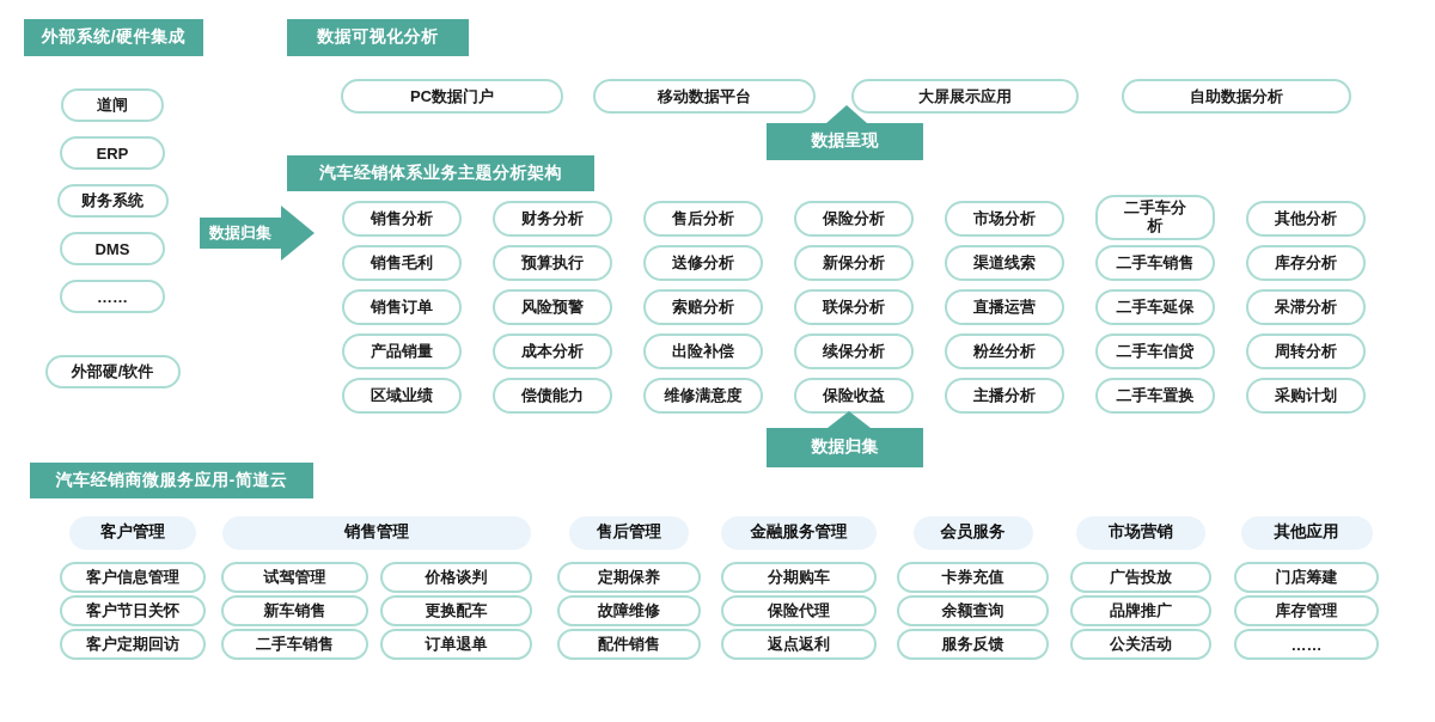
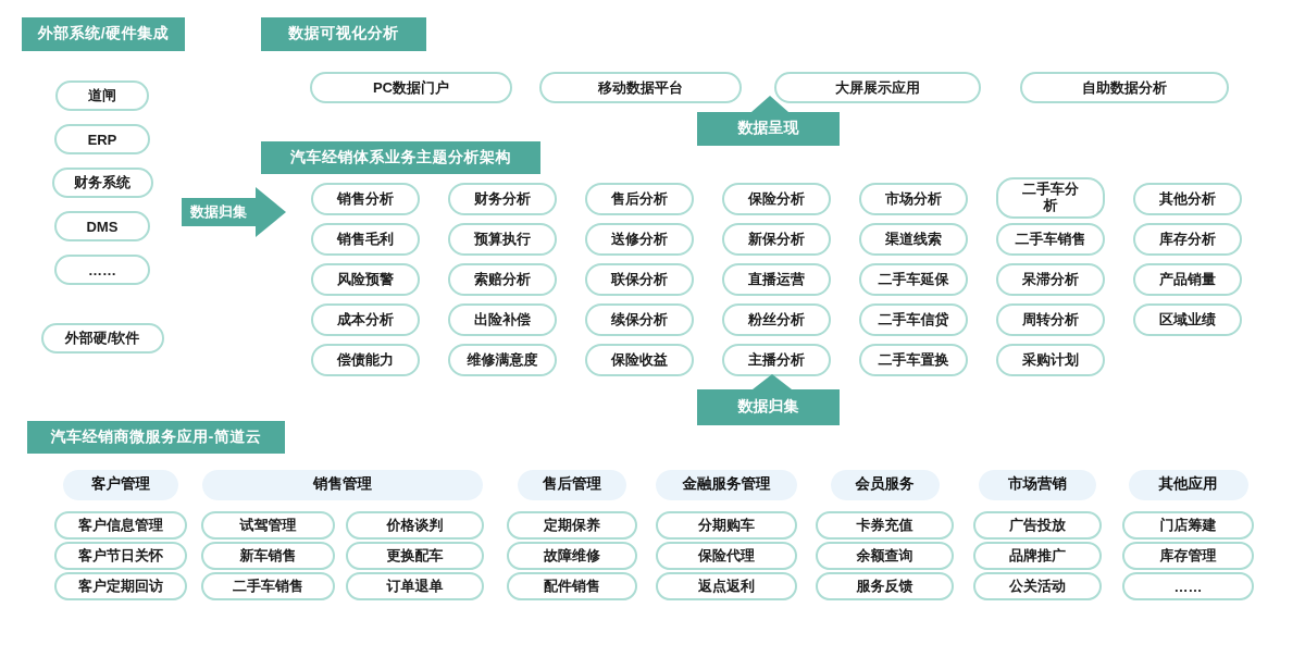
  外部系统/硬件集成
  道闸
  ERP
  财务系统
  DMS
  ……
  外部硬/软件
  数据归集
  数据可视化分析
  PC数据门户
  移动数据平台
  大屏展示应用
  自助数据分析
  数据呈现
  汽车经销体系业务主题分析架构
  销售分析
  财务分析
  售后分析
  保险分析
  市场分析
  二手车分析
  其他分析
  销售毛利
  预算执行
  送修分析
  新保分析
  渠道线索
  二手车销售
  库存分析
- 销售订单
  风险预警
  索赔分析
  联保分析
  直播运营
  二手车延保
  呆滞分析
  产品销量
  成本分析
  出险补偿
  续保分析
  粉丝分析
  二手车信贷
  周转分析
  区域业绩
  偿债能力
  维修满意度
  保险收益
  主播分析
  二手车置换
  采购计划
  数据归集
  汽车经销商微服务应用-简道云
  客户管理
  客户信息管理
  客户节日关怀
  客户定期回访
  销售管理
  试驾管理
  新车销售
  二手车销售
  价格谈判
  更换配车
  订单退单
  售后管理
  定期保养
  故障维修
  配件销售
  金融服务管理
  分期购车
  保险代理
  返点返利
  会员服务
  卡券充值
  余额查询
  服务反馈
  市场营销
  广告投放
  品牌推广
  公关活动
  其他应用
  门店筹建
  库存管理
  ……
